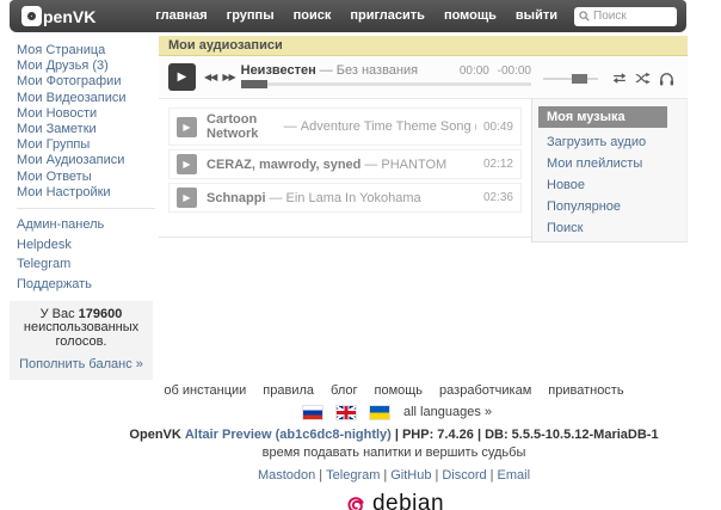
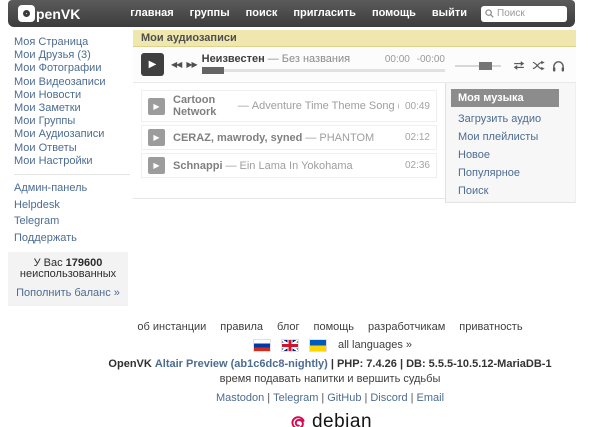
  penVK
  главная
  группы
  поиск
  пригласить
  помощь
  выйти
  Поиск
  Моя Страница
  Мои Друзья (3)
  Мои Фотографии
  Мои Видеозаписи
  Мои Новости
  Мои Заметки
  Мои Группы
  Мои Аудиозаписи
  Мои Ответы
  Мои Настройки
  Админ-панель
  Helpdesk
  Telegram
  Поддержать
  У Вас 179600
  неиспользованных
- голосов.
  Пополнить баланс »
  Мои аудиозаписи
  ▶
  ◀◀
  ▶▶
  Неизвестен
  —
  Без названия
  00:00 -00:00
  ▶
  Cartoon Network
  —
  00:49
  ▶
  CERAZ, mawrody, syned
  —
  PHANTOM
  02:12
  ▶
  Schnappi
  —
  Ein Lama In Yokohama
  02:36
  Моя музыка
  Загрузить аудио
  Мои плейлисты
  Новое
  Популярное
  Поиск
  об инстанции правила блог помощь разработчикам приватность
  all languages »
  OpenVK Altair Preview (ab1c6dc8-nightly) | PHP: 7.4.26 | DB: 5.5.5-10.5.12-MariaDB-1
  время подавать напитки и вершить судьбы
  Mastodon | Telegram | GitHub | Discord | Email
  debian
